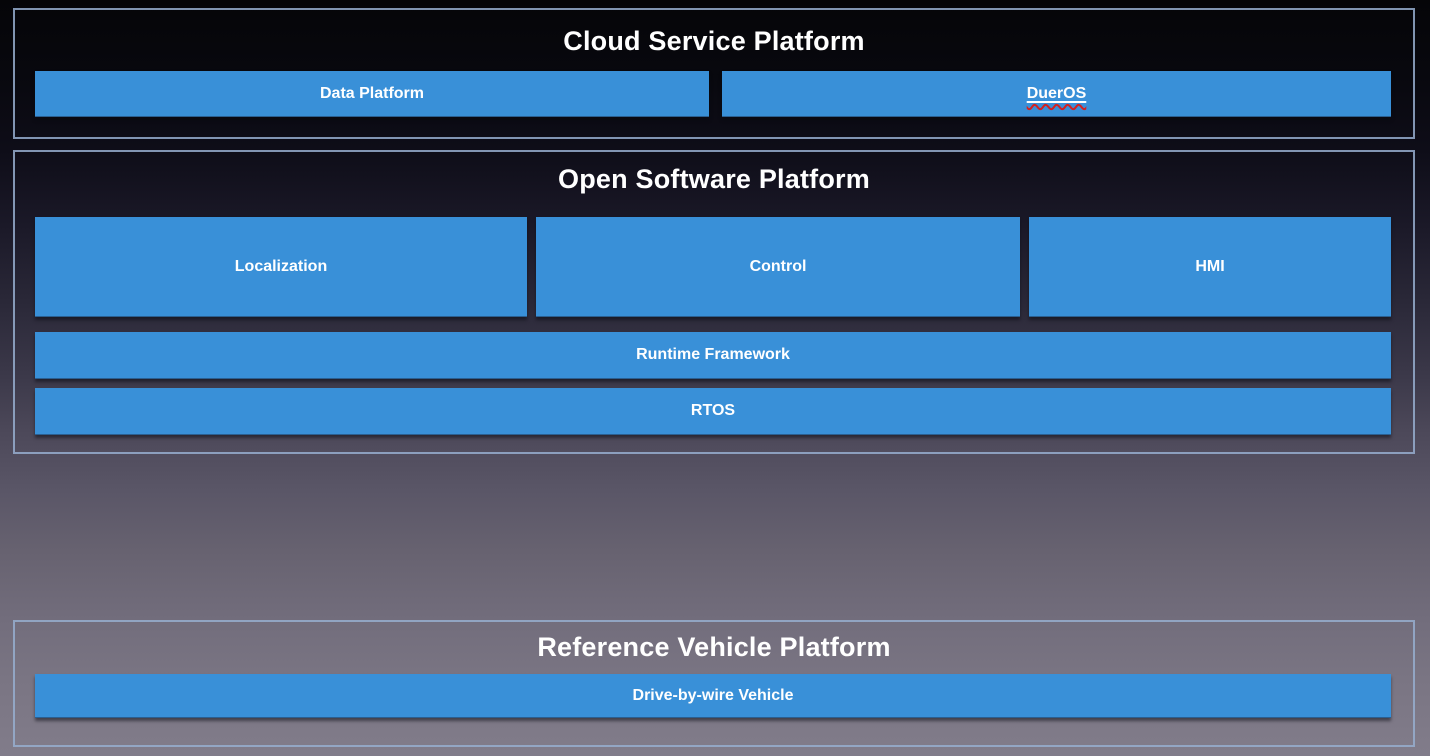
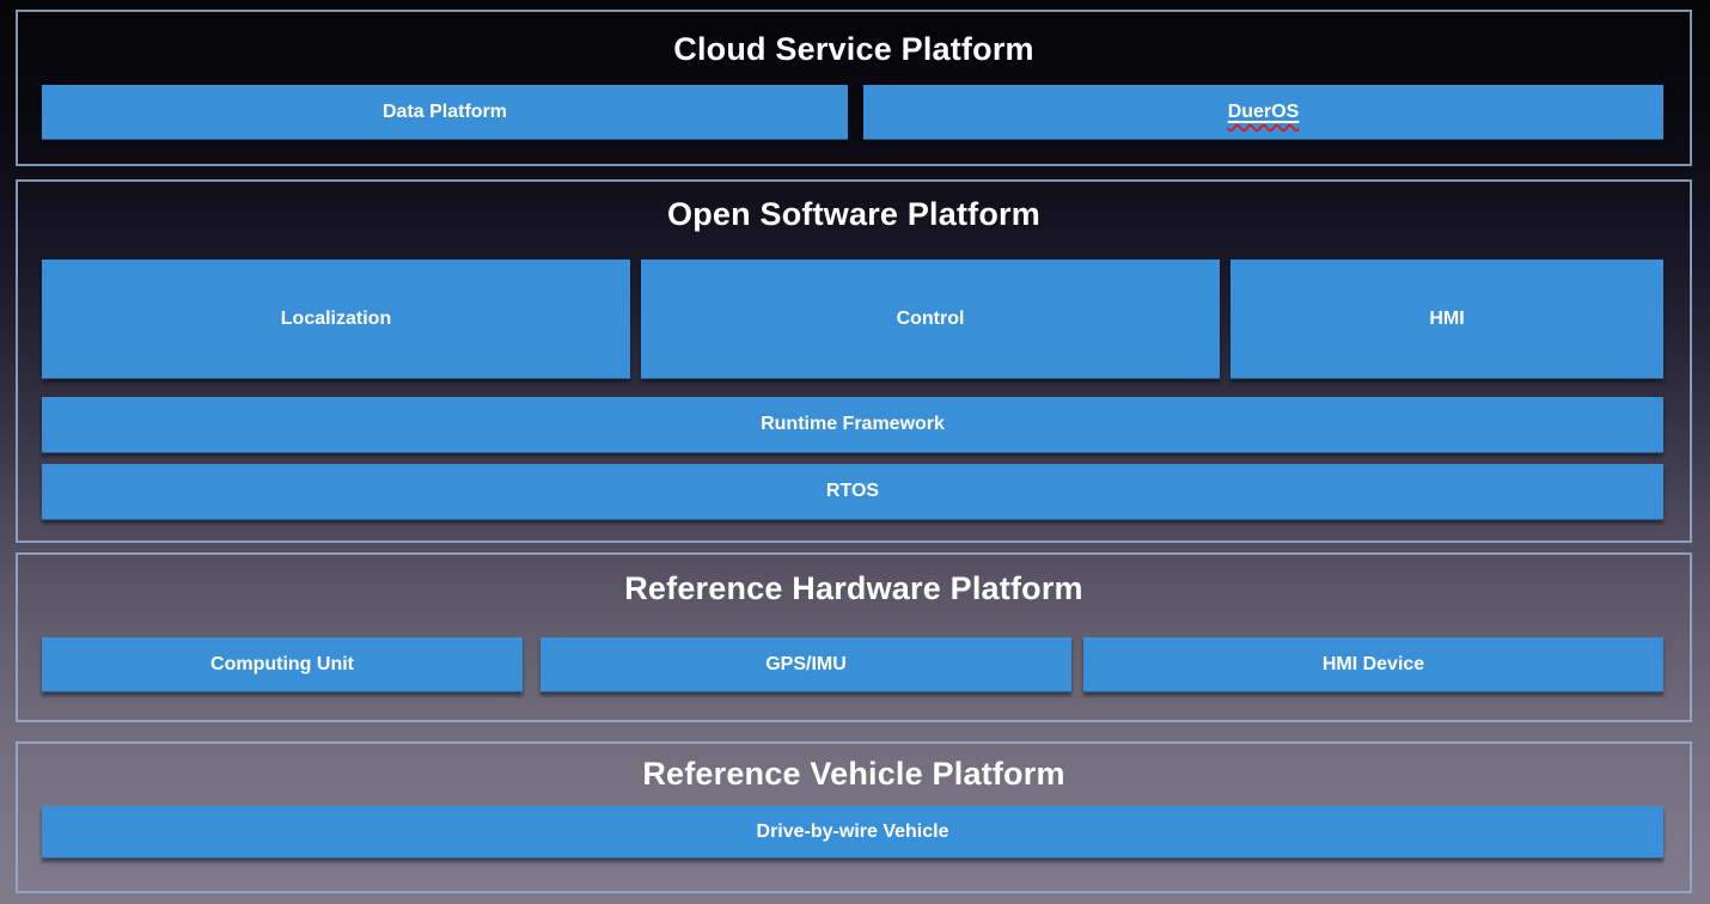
  Cloud Service Platform
  Data Platform
  DuerOS
  Open Software Platform
  Localization
  Control
  HMI
  Runtime Framework
  RTOS
+ Reference Hardware Platform
+ Computing Unit
+ GPS/IMU
+ HMI Device
  Reference Vehicle Platform
  Drive-by-wire Vehicle
